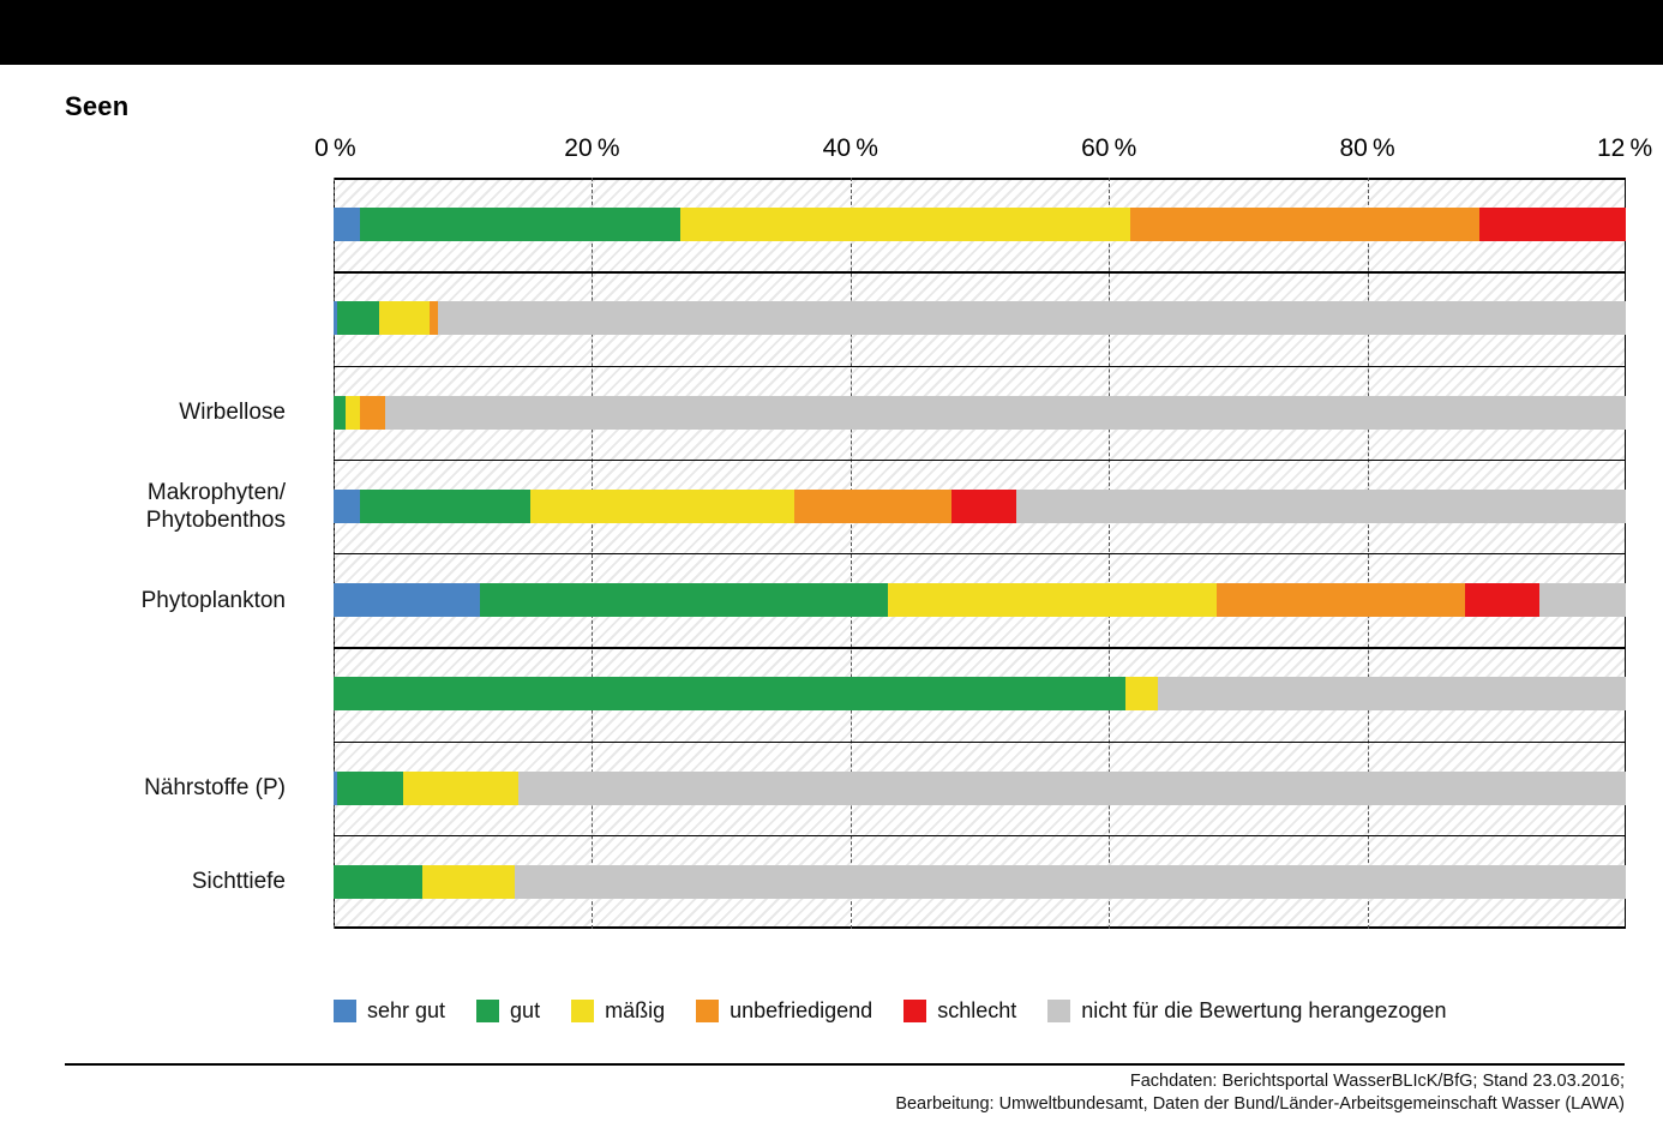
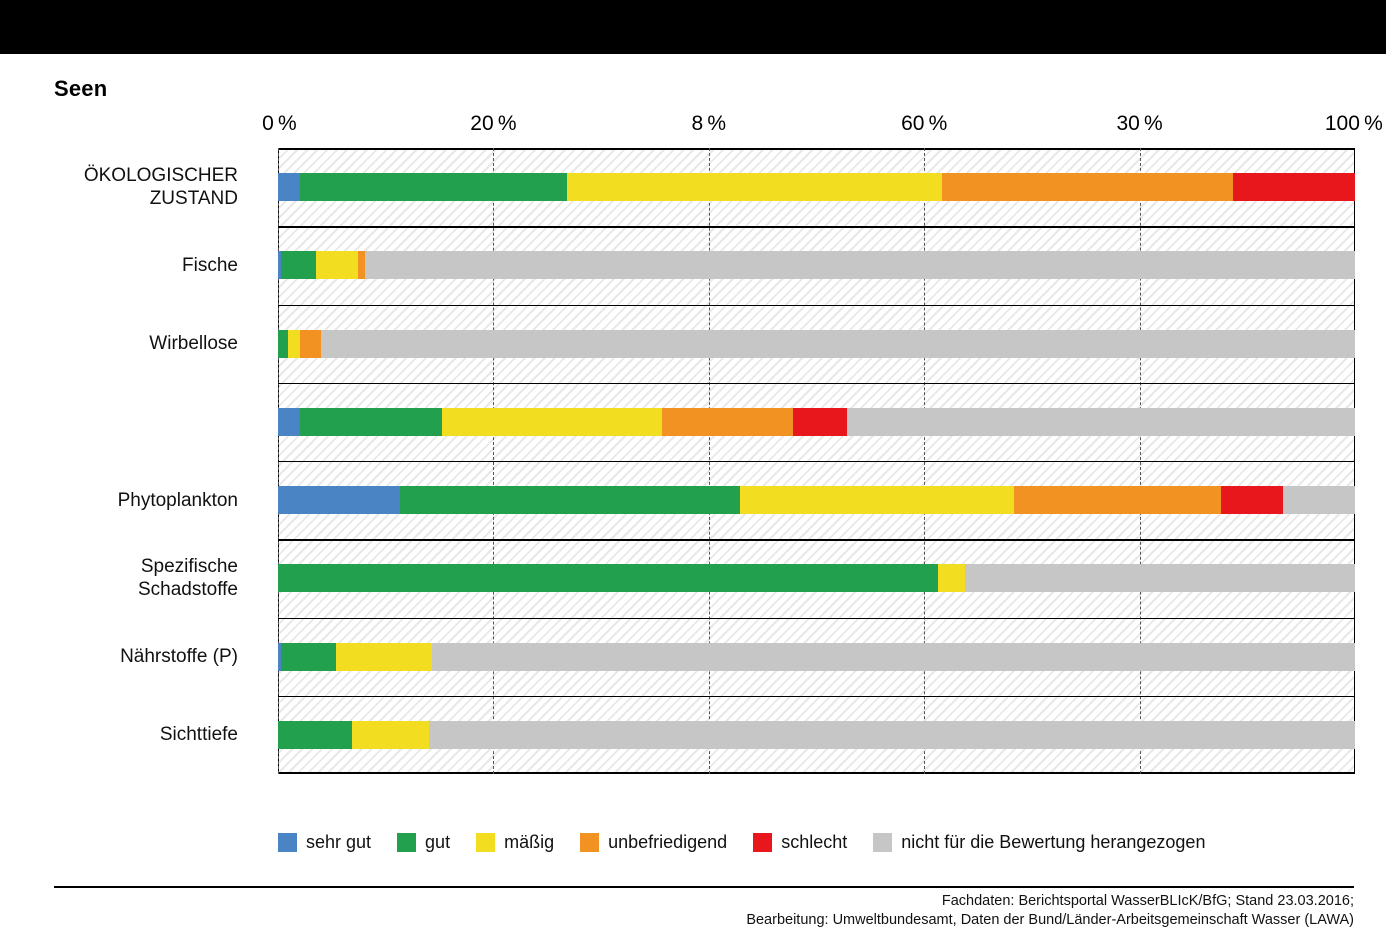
  Seen
  0 %
  20 %
- 40 %
+ 8 %
  60 %
- 80 %
+ 30 %
- 12 %
+ 100 %
+ ÖKOLOGISCHER
+ ZUSTAND
+ Fische
  Wirbellose
- Makrophyten/
- Phytobenthos
  Phytoplankton
+ Spezifische
+ Schadstoffe
  Nährstoffe (P)
  Sichttiefe
  sehr gut
  gut
  mäßig
  unbefriedigend
  schlecht
  nicht für die Bewertung herangezogen
  Fachdaten: Berichtsportal WasserBLIcK/BfG; Stand 23.03.2016;
  Bearbeitung: Umweltbundesamt, Daten der Bund/Länder-Arbeitsgemeinschaft Wasser (LAWA)
